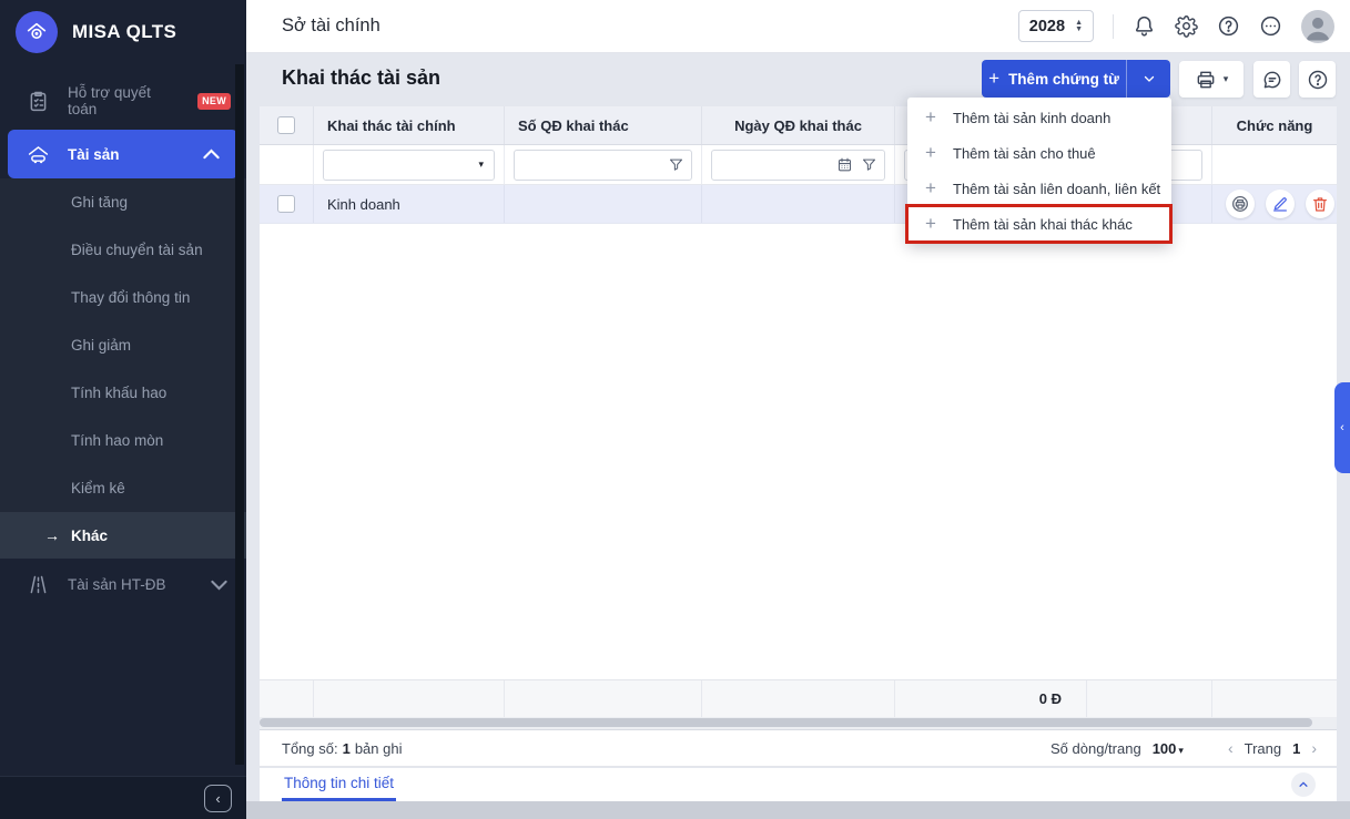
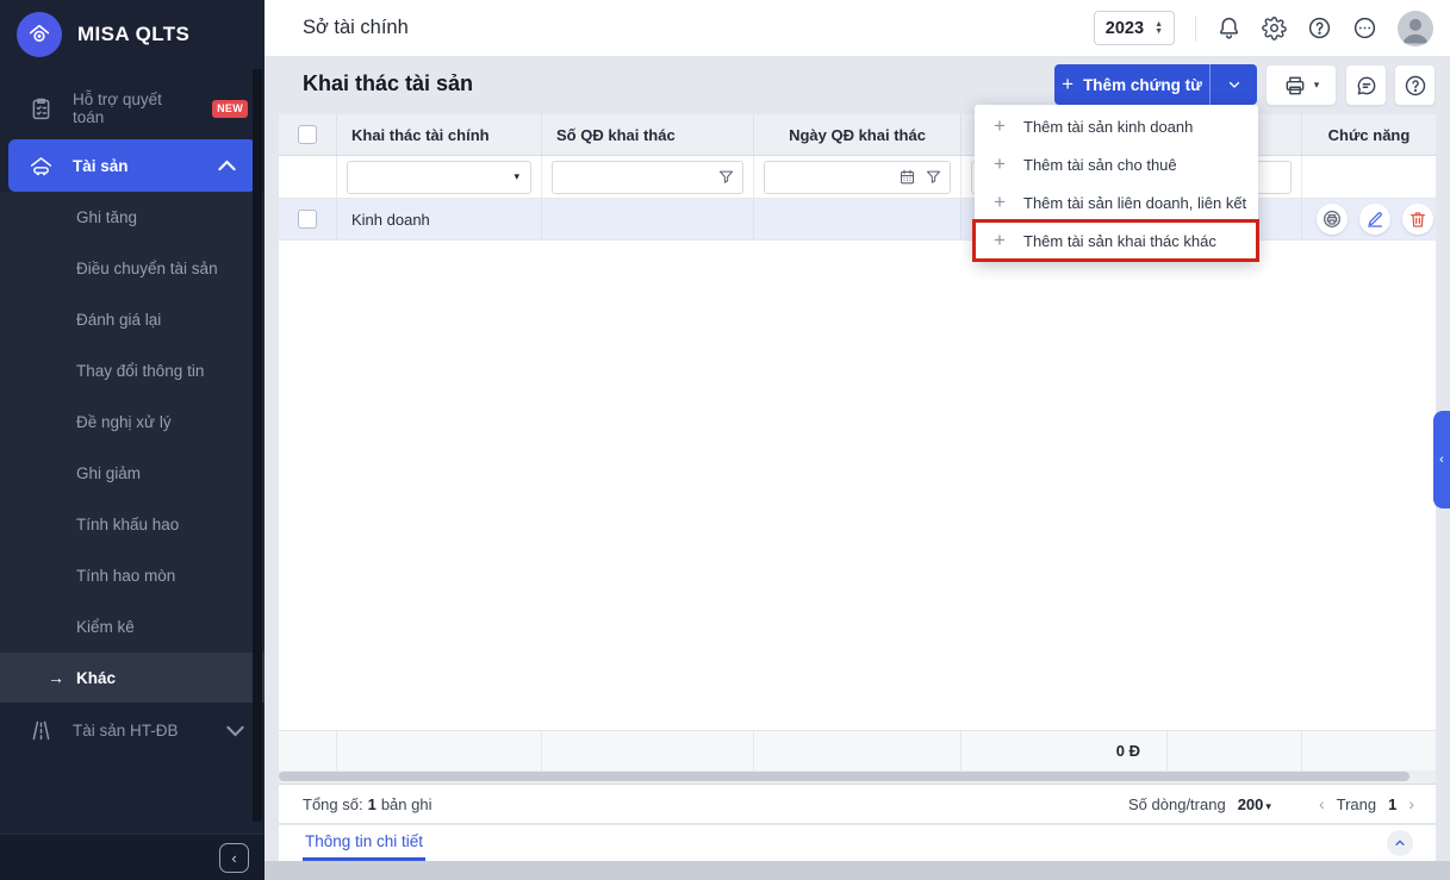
  MISA QLTS
  Hỗ trợ quyết toán
  NEW
  Tài sản
  Ghi tăng
  Điều chuyển tài sản
+ Đánh giá lại
  Thay đổi thông tin
+ Đề nghị xử lý
  Ghi giảm
  Tính khấu hao
  Tính hao mòn
  Kiểm kê
  →
  Khác
  Tài sản HT-ĐB
  ‹
  Sở tài chính
- 2028
+ 2023
  Khai thác tài sản
  +
  Thêm chứng từ
  ▾
  Khai thác tài chính
  Số QĐ khai thác
  Ngày QĐ khai thác
  Chức năng
  ▾
  Kinh doanh
  0 Đ
  Tổng số:
  1
  bản ghi
  Số dòng/trang
- 100 ▾
+ 200 ▾
  ‹
  Trang
  1
  ›
  Thông tin chi tiết
  ‹
  +
  Thêm tài sản kinh doanh
  +
  Thêm tài sản cho thuê
  +
  Thêm tài sản liên doanh, liên kết
  +
  Thêm tài sản khai thác khác
